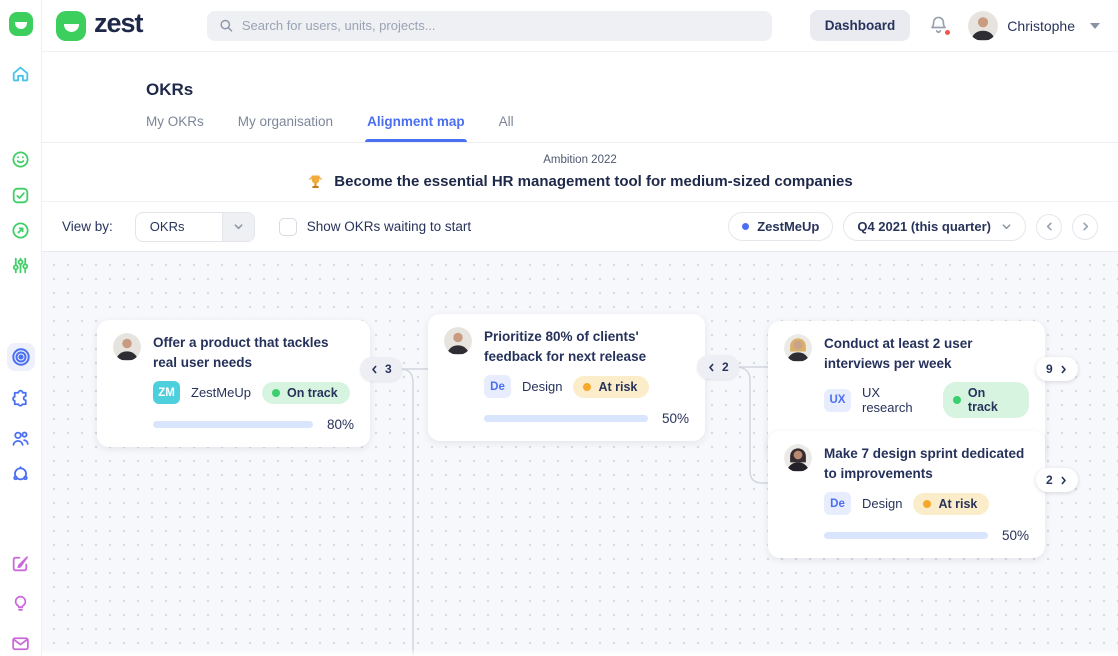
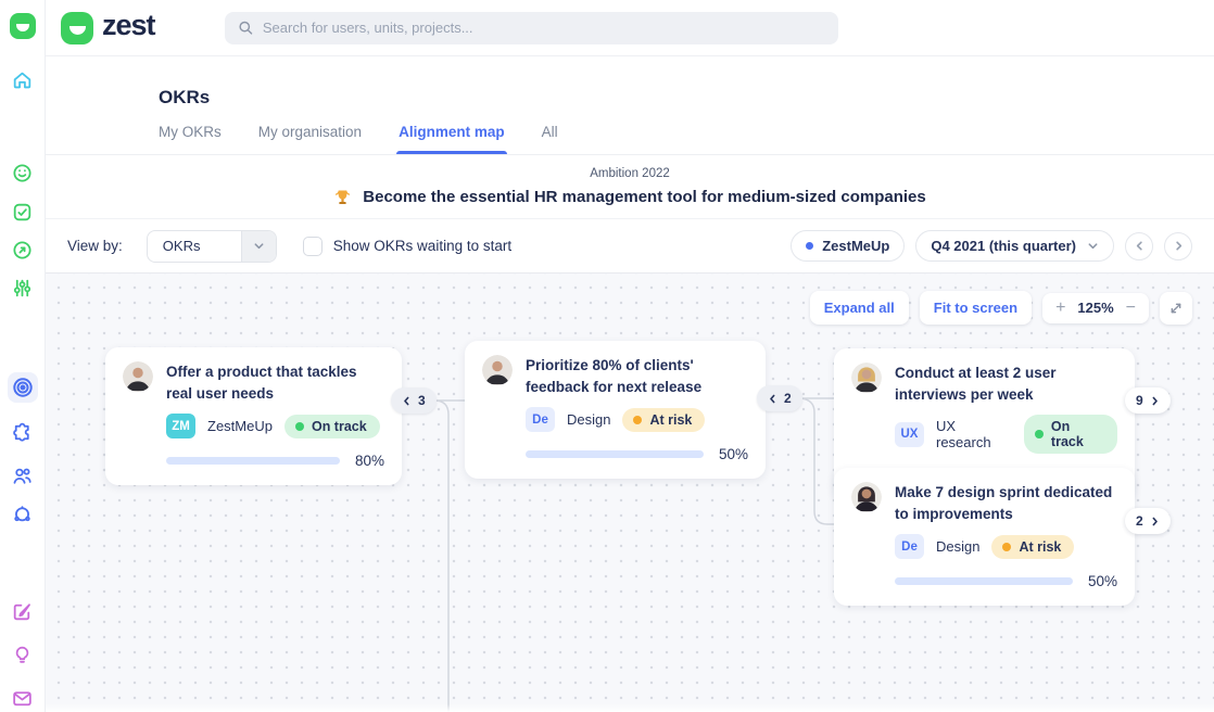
  zest
  Search for users, units, projects...
- Dashboard
- Christophe
  OKRs
  My OKRs
  My organisation
  Alignment map
  All
  Ambition 2022
  Become the essential HR management tool for medium-sized companies
  View by:
  OKRs
  Show OKRs waiting to start
  ZestMeUp
  Q4 2021 (this quarter)
+ Expand all
+ Fit to screen
+ +
+ 125%
+ −
  Offer a product that tackles real user needs
  ZM
  ZestMeUp
  On track
  80%
  3
  Prioritize 80% of clients' feedback for next release
  De
  Design
  At risk
  50%
  2
  Conduct at least 2 user interviews per week
  UX
  UX research
  On track
  9
  Make 7 design sprint dedicated to improvements
  De
  Design
  At risk
  50%
  2
